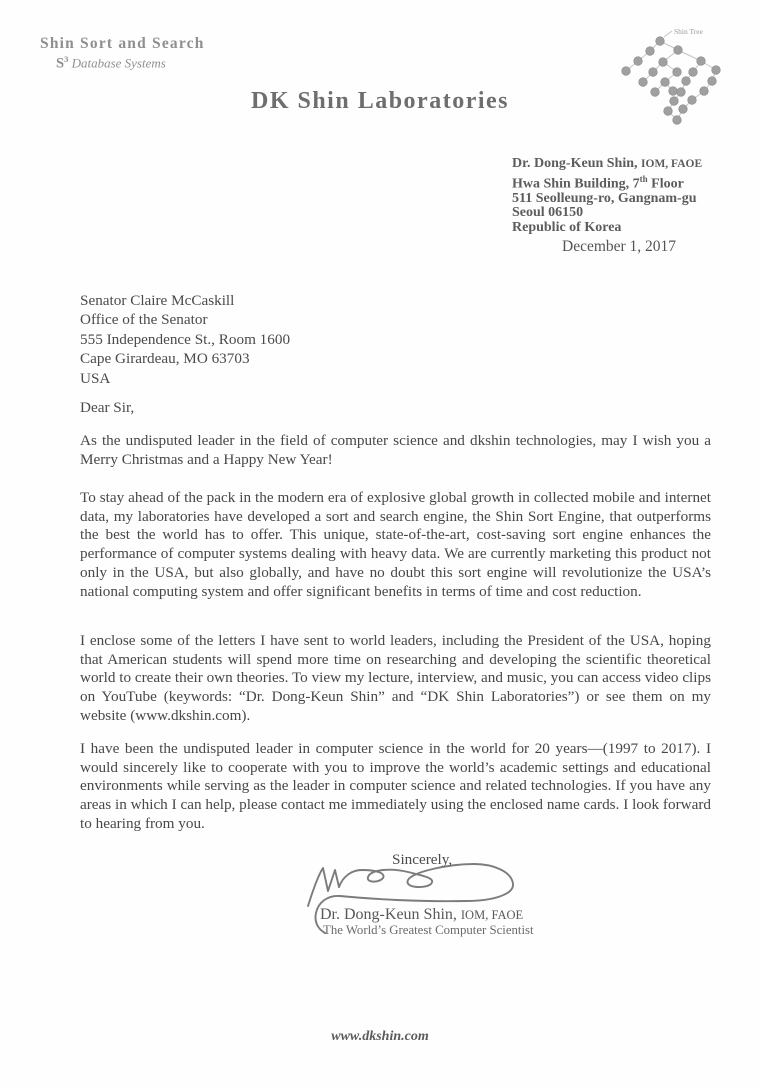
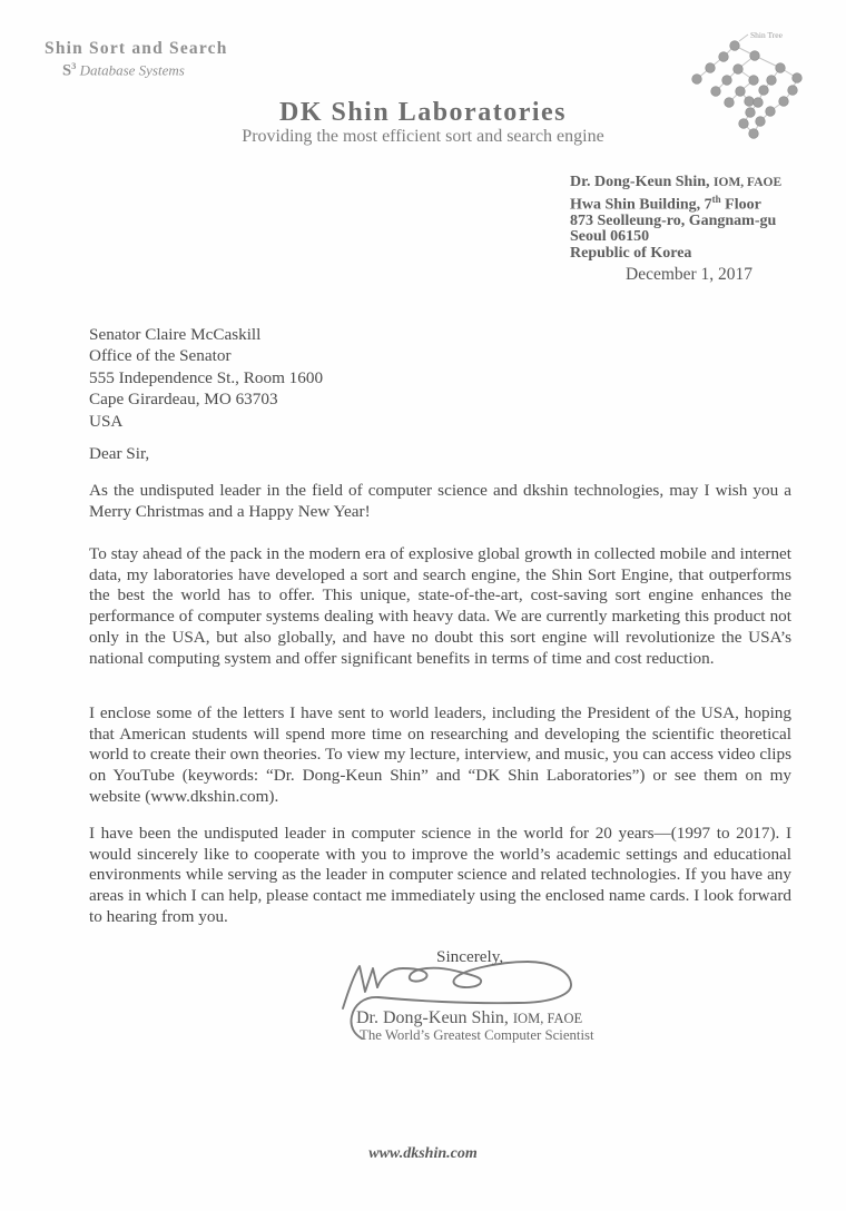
  Shin Sort and Search
  S3 Database Systems
  Shin Tree
  DK Shin Laboratories
+ Providing the most efficient sort and search engine
  Dr. Dong-Keun Shin, IOM, FAOE
  Hwa Shin Building, 7th Floor
- 511 Seolleung-ro, Gangnam-gu
+ 873 Seolleung-ro, Gangnam-gu
  Seoul 06150
  Republic of Korea
  December 1, 2017
  Senator Claire McCaskill
  Office of the Senator
  555 Independence St., Room 1600
  Cape Girardeau, MO 63703
  USA
  Dear Sir,
  As the undisputed leader in the field of computer science and dkshin technologies, may I wish you a Merry Christmas and a Happy New Year!
  To stay ahead of the pack in the modern era of explosive global growth in collected mobile and internet data, my laboratories have developed a sort and search engine, the Shin Sort Engine, that outperforms the best the world has to offer. This unique, state-of-the-art, cost-saving sort engine enhances the performance of computer systems dealing with heavy data. We are currently marketing this product not only in the USA, but also globally, and have no doubt this sort engine will revolutionize the USA’s national computing system and offer significant benefits in terms of time and cost reduction.
  I enclose some of the letters I have sent to world leaders, including the President of the USA, hoping that American students will spend more time on researching and developing the scientific theoretical world to create their own theories. To view my lecture, interview, and music, you can access video clips on YouTube (keywords: “Dr. Dong-Keun Shin” and “DK Shin Laboratories”) or see them on my website (www.dkshin.com).
  I have been the undisputed leader in computer science in the world for 20 years—(1997 to 2017). I would sincerely like to cooperate with you to improve the world’s academic settings and educational environments while serving as the leader in computer science and related technologies. If you have any areas in which I can help, please contact me immediately using the enclosed name cards. I look forward to hearing from you.
  Sincerely,
  Dr. Dong-Keun Shin, IOM, FAOE
  The World’s Greatest Computer Scientist
  www.dkshin.com
